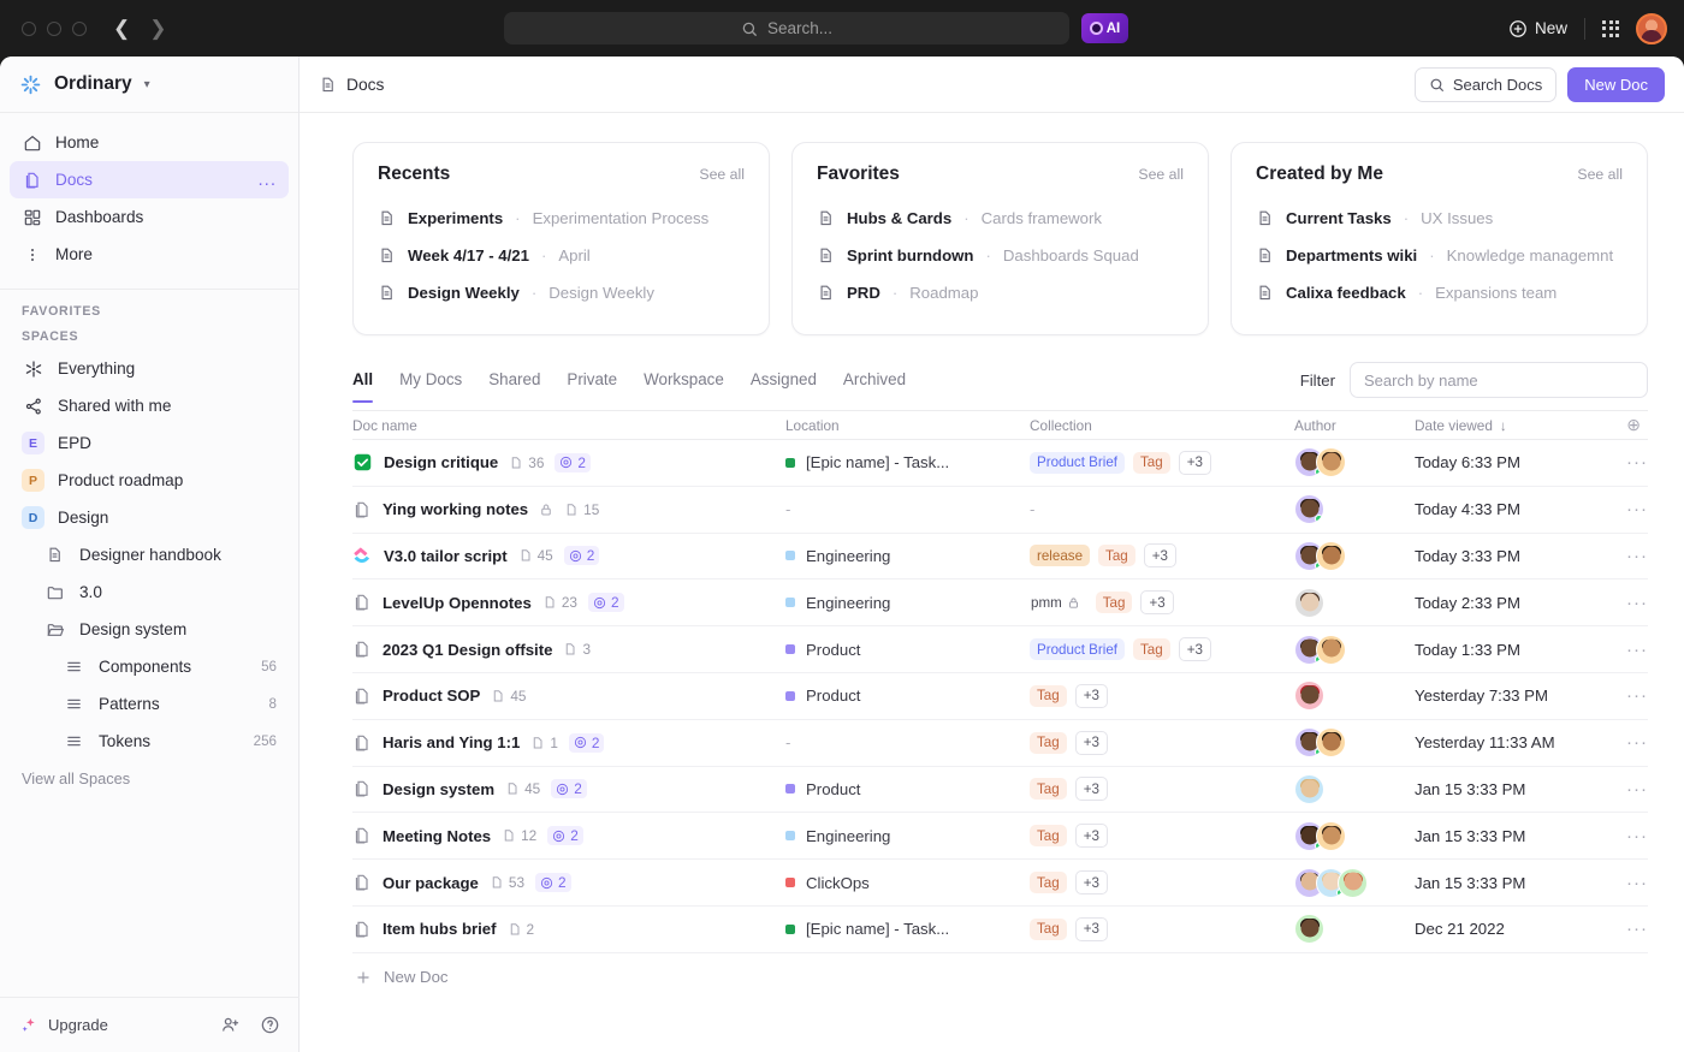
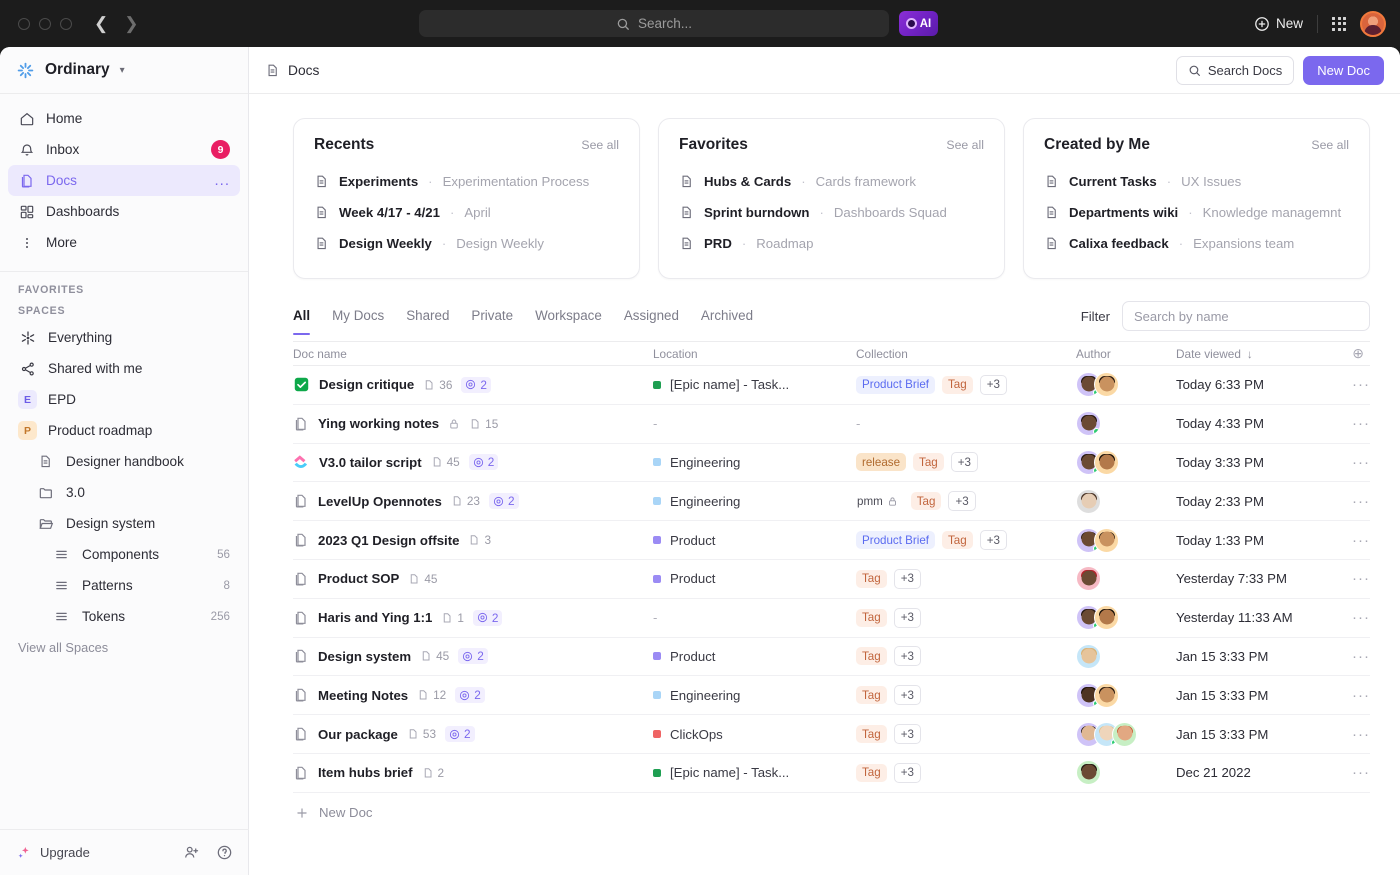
  ❮
  ❯
  Search...
  AI
  New
  Ordinary
  ▾
  Home
+ Inbox
+ 9
  Docs
  ...
  Dashboards
  More
  FAVORITES
  SPACES
  Everything
  Shared with me
  E
  EPD
  P
  Product roadmap
- D
- Design
  Designer handbook
  3.0
  Design system
  Components
  56
  Patterns
  8
  Tokens
  256
  View all Spaces
  Upgrade
  Docs
  Search Docs
  New Doc
  Recents
  See all
  Experiments
  ·
  Experimentation Process
  Week 4/17 - 4/21
  ·
  April
  Design Weekly
  ·
  Design Weekly
  Favorites
  See all
  Hubs & Cards
  ·
  Cards framework
  Sprint burndown
  ·
  Dashboards Squad
  PRD
  ·
  Roadmap
  Created by Me
  See all
  Current Tasks
  ·
  UX Issues
  Departments wiki
  ·
  Knowledge managemnt
  Calixa feedback
  ·
  Expansions team
  All
  My Docs
  Shared
  Private
  Workspace
  Assigned
  Archived
  Filter
  Search by name
  Doc name
  Location
  Collection
  Author
  Date viewed
  ↓
  ⊕
  Design critique
  36
  2
  [Epic name] - Task...
  Product Brief
  Tag
  +3
  Today 6:33 PM
  ···
  Ying working notes
  15
  -
  -
  Today 4:33 PM
  ···
  V3.0 tailor script
  45
  2
  Engineering
  release
  Tag
  +3
  Today 3:33 PM
  ···
  LevelUp Opennotes
  23
  2
  Engineering
  pmm
  Tag
  +3
  Today 2:33 PM
  ···
  2023 Q1 Design offsite
  3
  Product
  Product Brief
  Tag
  +3
  Today 1:33 PM
  ···
  Product SOP
  45
  Product
  Tag
  +3
  Yesterday 7:33 PM
  ···
  Haris and Ying 1:1
  1
  2
  -
  Tag
  +3
  Yesterday 11:33 AM
  ···
  Design system
  45
  2
  Product
  Tag
  +3
  Jan 15 3:33 PM
  ···
  Meeting Notes
  12
  2
  Engineering
  Tag
  +3
  Jan 15 3:33 PM
  ···
  Our package
  53
  2
  ClickOps
  Tag
  +3
  Jan 15 3:33 PM
  ···
  Item hubs brief
  2
  [Epic name] - Task...
  Tag
  +3
  Dec 21 2022
  ···
  New Doc
